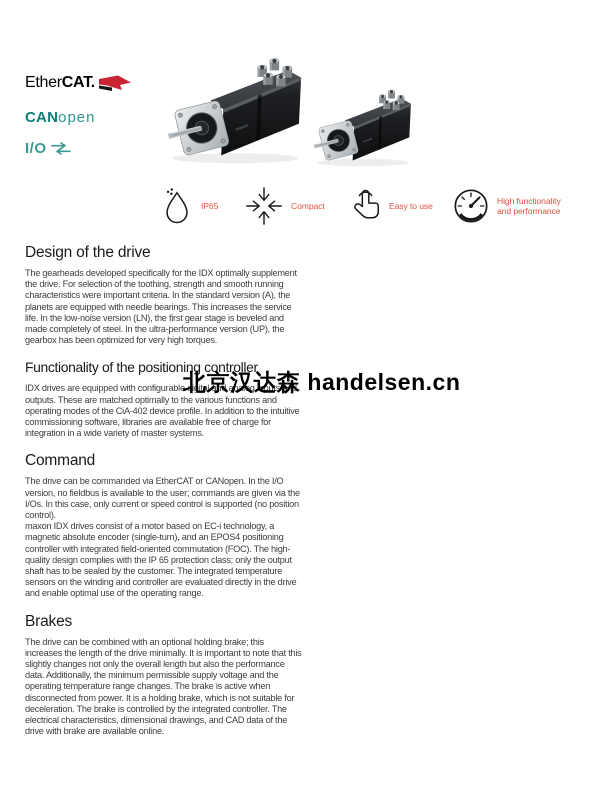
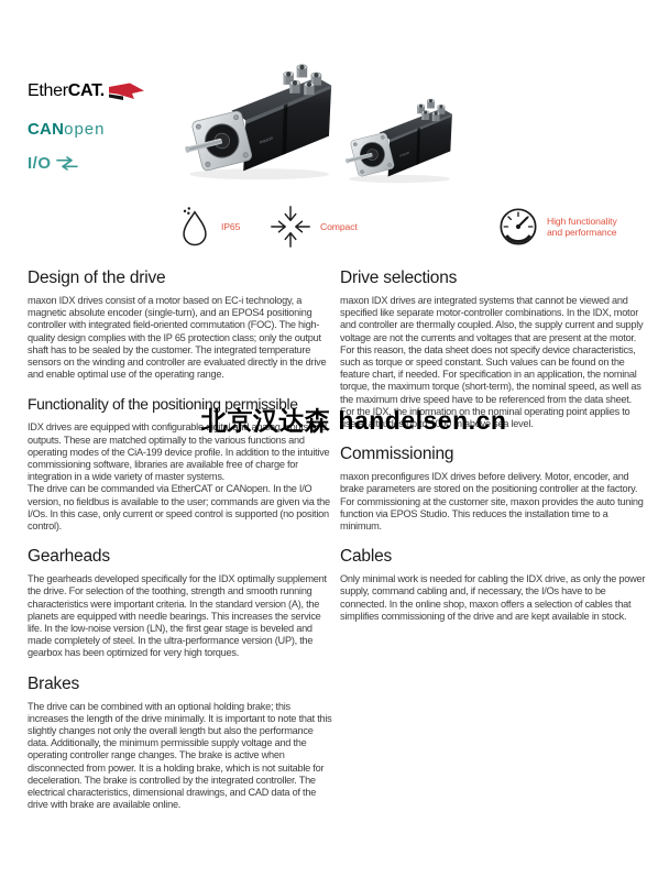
  Ether
  CAT.
  CANopen
  I/O
  IP65
  Compact
- Easy to use
  High functionality and performance
  Design of the drive
- The gearheads developed specifically for the IDX optimally supplement the drive. For selection of the toothing, strength and smooth running characteristics were important criteria. In the standard version (A), the planets are equipped with needle bearings. This increases the service life. In the low-noise version (LN), the first gear stage is beveled and made completely of steel. In the ultra-performance version (UP), the gearbox has been optimized for very high torques.
+ maxon IDX drives consist of a motor based on EC-i technology, a magnetic absolute encoder (single-turn), and an EPOS4 positioning controller with integrated field-oriented commutation (FOC). The high-quality design complies with the IP 65 protection class; only the output shaft has to be sealed by the customer. The integrated temperature sensors on the winding and controller are evaluated directly in the drive and enable optimal use of the operating range.
- Functionality of the positioning controller
+ Functionality of the positioning permissible
- IDX drives are equipped with configurable digital and analog inputs and outputs. These are matched optimally to the various functions and operating modes of the CiA-402 device profile. In addition to the intuitive commissioning software, libraries are available free of charge for integration in a wide variety of master systems.
+ IDX drives are equipped with configurable digital and analog inputs and outputs. These are matched optimally to the various functions and operating modes of the CiA-199 device profile. In addition to the intuitive commissioning software, libraries are available free of charge for integration in a wide variety of master systems.
- Command
  The drive can be commanded via EtherCAT or CANopen. In the I/O version, no fieldbus is available to the user; commands are given via the I/Os. In this case, only current or speed control is supported (no position control).
+ Gearheads
- maxon IDX drives consist of a motor based on EC-i technology, a magnetic absolute encoder (single-turn), and an EPOS4 positioning controller with integrated field-oriented commutation (FOC). The high-quality design complies with the IP 65 protection class; only the output shaft has to be sealed by the customer. The integrated temperature sensors on the winding and controller are evaluated directly in the drive and enable optimal use of the operating range.
+ The gearheads developed specifically for the IDX optimally supplement the drive. For selection of the toothing, strength and smooth running characteristics were important criteria. In the standard version (A), the planets are equipped with needle bearings. This increases the service life. In the low-noise version (LN), the first gear stage is beveled and made completely of steel. In the ultra-performance version (UP), the gearbox has been optimized for very high torques.
  Brakes
- The drive can be combined with an optional holding brake; this increases the length of the drive minimally. It is important to note that this slightly changes not only the overall length but also the performance data. Additionally, the minimum permissible supply voltage and the operating temperature range changes. The brake is active when disconnected from power. It is a holding brake, which is not suitable for deceleration. The brake is controlled by the integrated controller. The electrical characteristics, dimensional drawings, and CAD data of the drive with brake are available online.
+ The drive can be combined with an optional holding brake; this increases the length of the drive minimally. It is important to note that this slightly changes not only the overall length but also the performance data. Additionally, the minimum permissible supply voltage and the operating controller range changes. The brake is active when disconnected from power. It is a holding brake, which is not suitable for deceleration. The brake is controlled by the integrated controller. The electrical characteristics, dimensional drawings, and CAD data of the drive with brake are available online.
+ Drive selections
+ maxon IDX drives are integrated systems that cannot be viewed and specified like separate motor-controller combinations. In the IDX, motor and controller are thermally coupled. Also, the supply current and supply voltage are not the currents and voltages that are present at the motor. For this reason, the data sheet does not specify device characteristics, such as torque or speed constant. Such values can be found on the feature chart, if needed. For specification in an application, the nominal torque, the maximum torque (short-term), the nominal speed, as well as the maximum drive speed have to be referenced from the data sheet. For the IDX, the information on the nominal operating point applies to use at altitudes up to 1000 m above sea level.
+ Commissioning
+ maxon preconfigures IDX drives before delivery. Motor, encoder, and brake parameters are stored on the positioning controller at the factory. For commissioning at the customer site, maxon provides the auto tuning function via EPOS Studio. This reduces the installation time to a minimum.
+ Cables
+ Only minimal work is needed for cabling the IDX drive, as only the power supply, command cabling and, if necessary, the I/Os have to be connected. In the online shop, maxon offers a selection of cables that simplifies commissioning of the drive and are kept available in stock.
  北京汉达森 handelsen.cn
